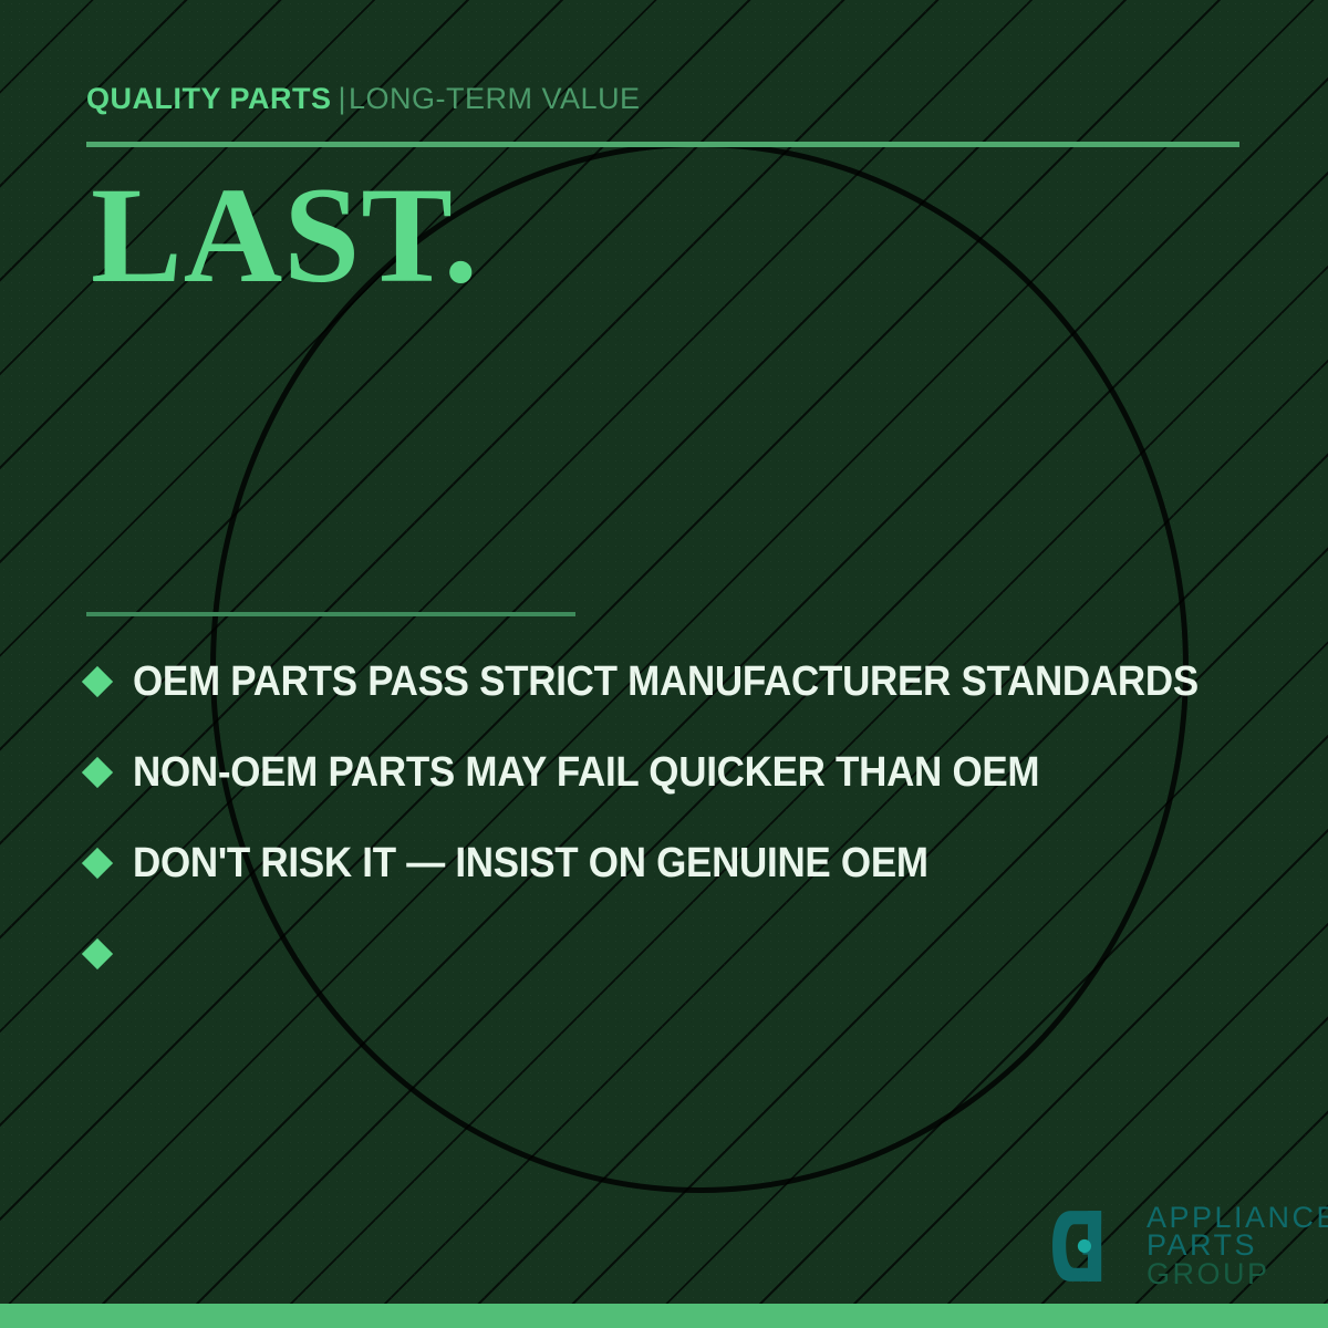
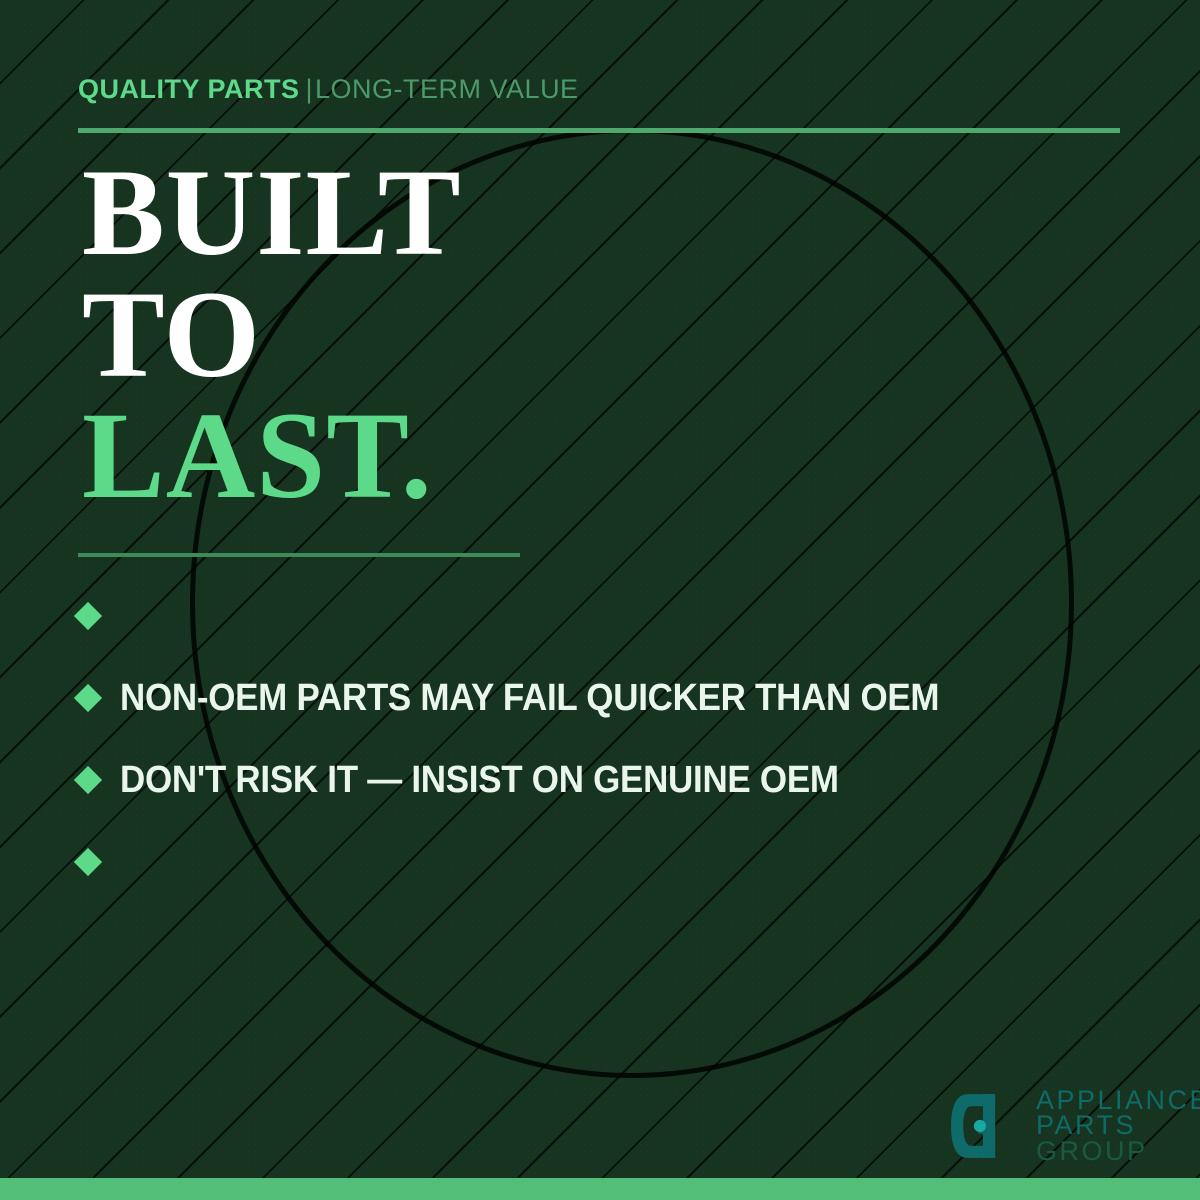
  QUALITY PARTS |LONG-TERM VALUE
+ BUILT
+ TO
  LAST.
- OEM PARTS PASS STRICT MANUFACTURER STANDARDS
  NON-OEM PARTS MAY FAIL QUICKER THAN OEM
  DON'T RISK IT — INSIST ON GENUINE OEM
  APPLIANC
  PARTS
  GROUP
